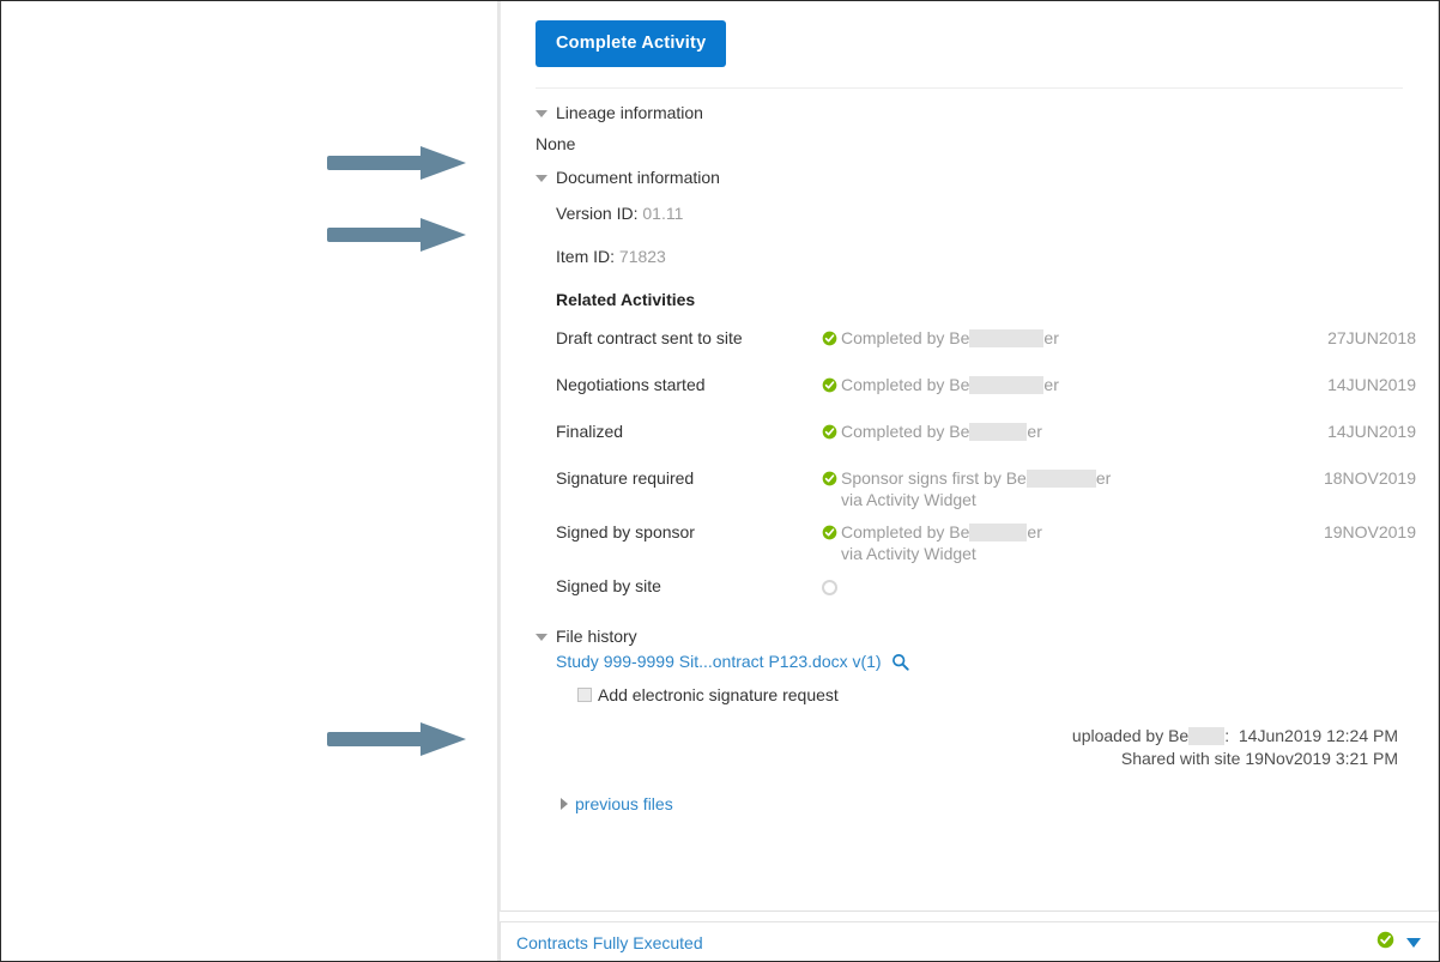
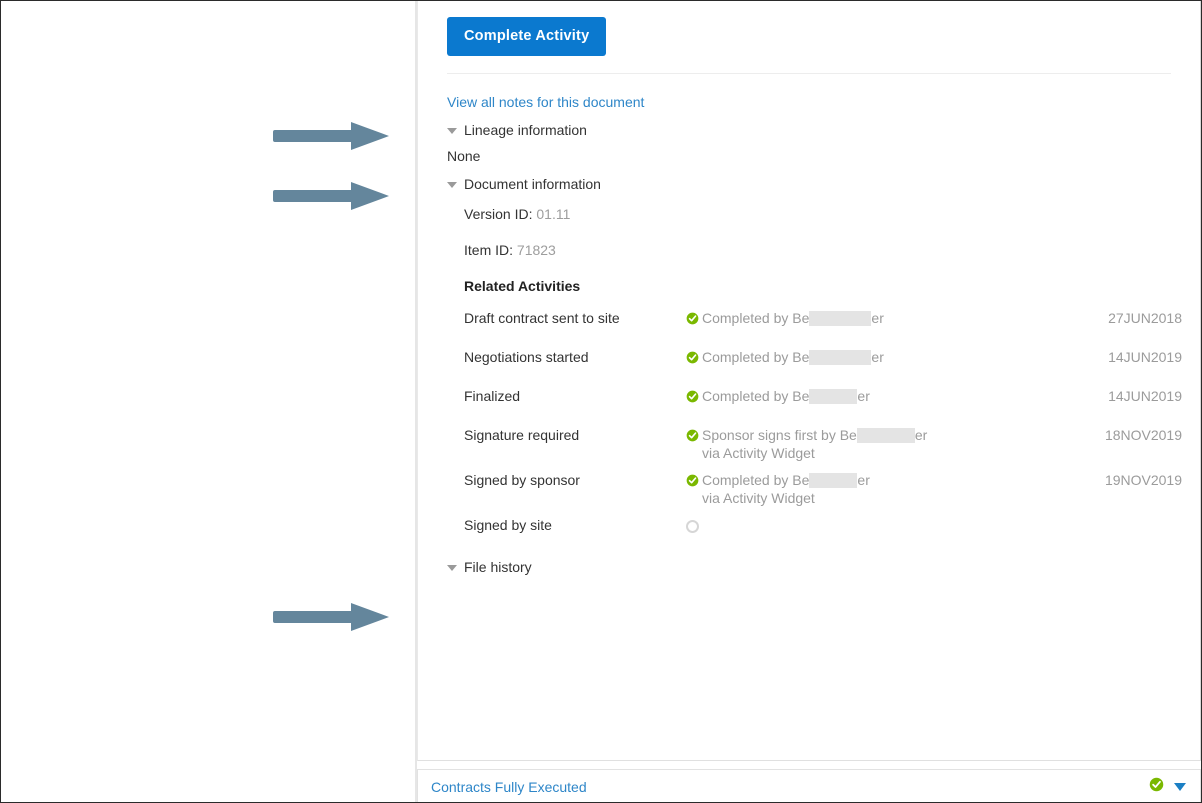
  Complete Activity
+ View all notes for this document
  Lineage information
  None
  Document information
  Version ID: 01.11
  Item ID: 71823
  Related Activities
  Draft contract sent to site
  Completed by Be
  er
  27JUN2018
  Negotiations started
  Completed by Be
  er
  14JUN2019
  Finalized
  Completed by Be
  er
  14JUN2019
  Signature required
  Sponsor signs first by Be
  er
  via Activity Widget
  18NOV2019
  Signed by sponsor
  Completed by Be
  er
  via Activity Widget
  19NOV2019
  Signed by site
  File history
- Study 999-9999 Sit...ontract P123.docx v(1)
- Add electronic signature request
- uploaded by Be : 14Jun2019 12:24 PM
- Shared with site 19Nov2019 3:21 PM
- previous files
  Contracts Fully Executed
